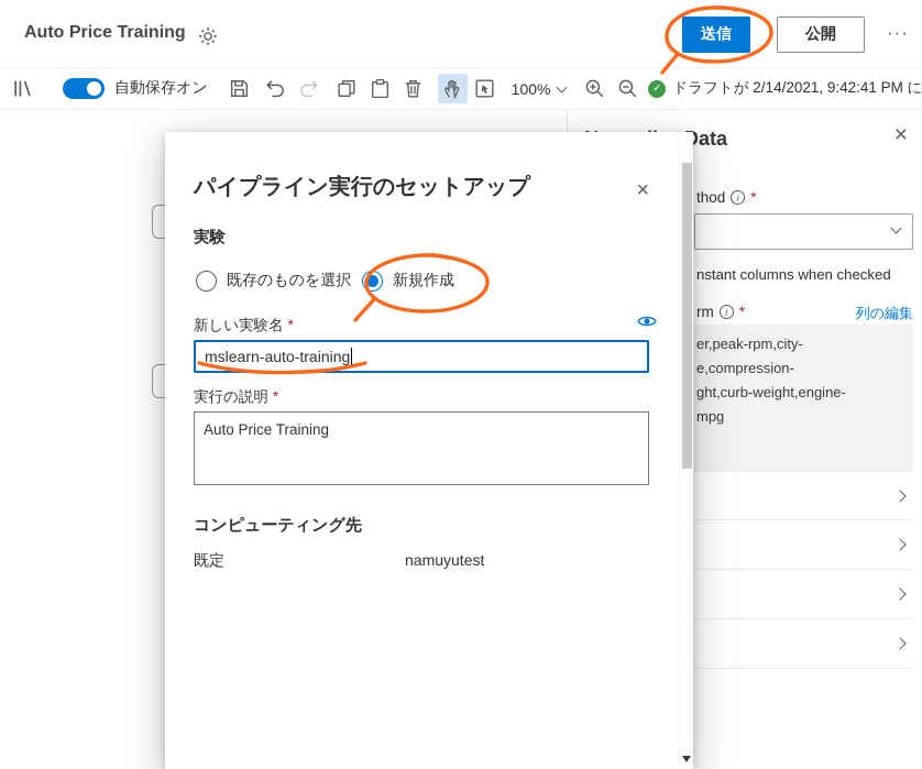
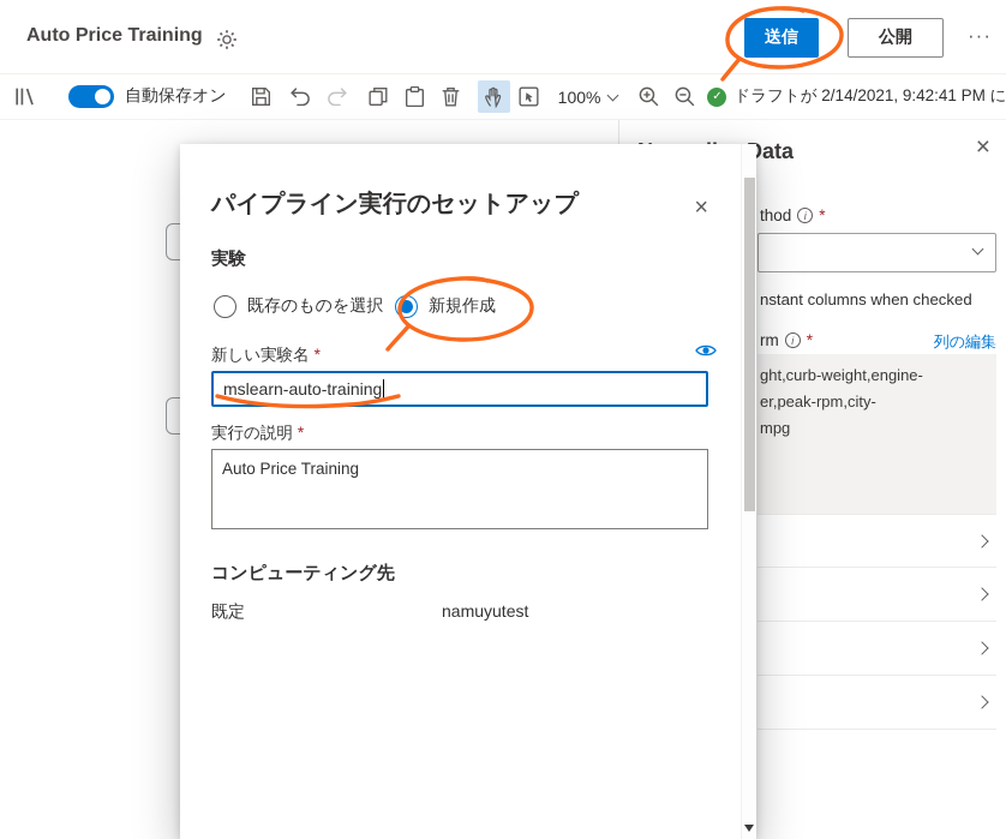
  Auto Price Training
  送信
  公開
  ···
  自動保存オン
  100%
  ドラフトが 2/14/2021, 9:42:41 PM に
  ×
  thod
  *
  nstant columns when checked
  rm
  *
  列の編集
- er,peak-rpm,city-
+ ght,curb-weight,engine-
- e,compression-
- ght,curb-weight,engine-
+ er,peak-rpm,city-
  mpg
  パイプライン実行のセットアップ
  ×
  実験
  既存のものを選択
  新規作成
  新しい実験名
  *
  mslearn-auto-training
  実行の説明
  *
  Auto Price Training
  コンピューティング先
  既定
  namuyutest
